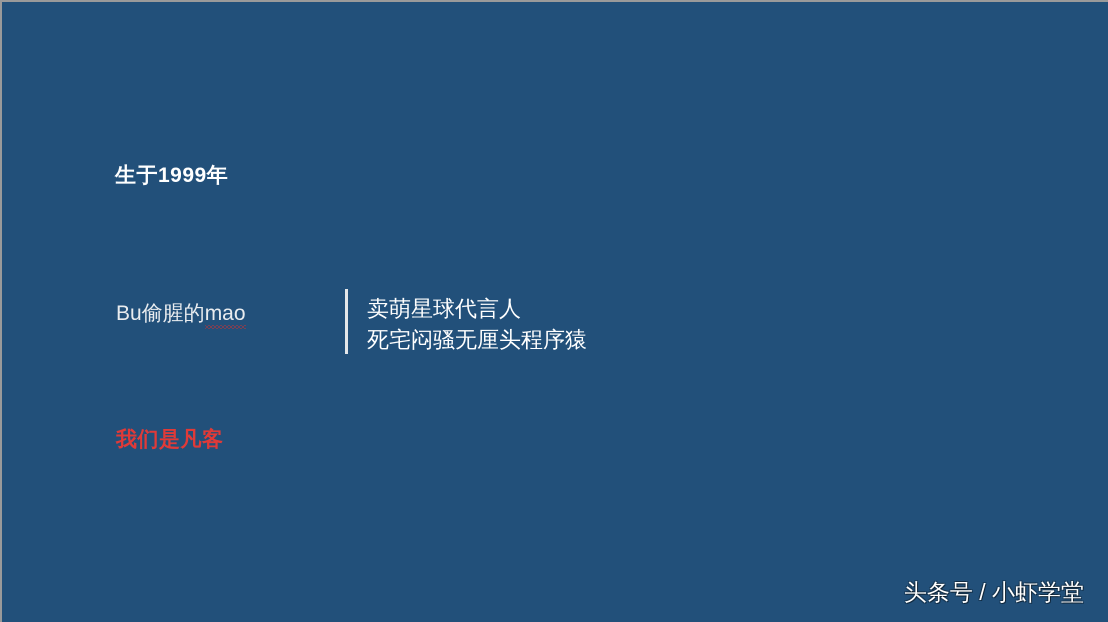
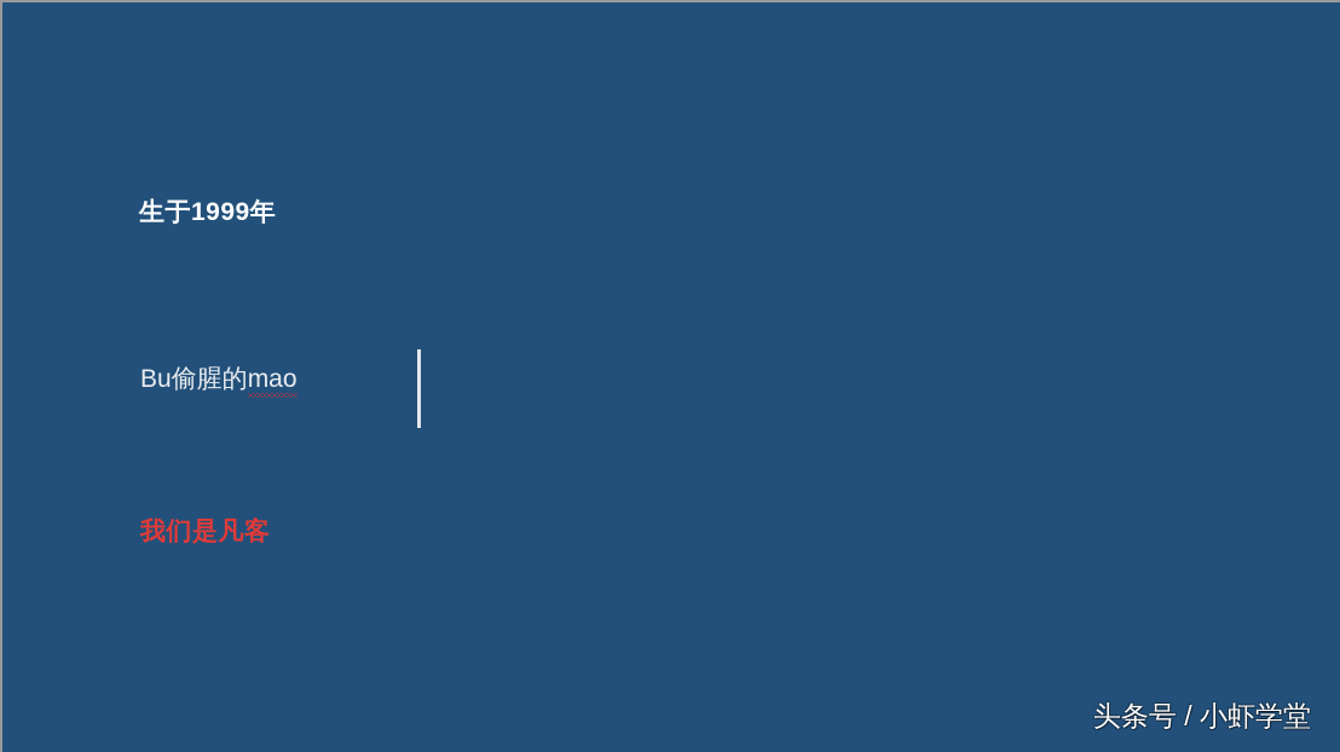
  生于1999年
  Bu偷腥的mao
- 卖萌星球代言人
- 死宅闷骚无厘头程序猿
  我们是凡客
  头条号 / 小虾学堂
